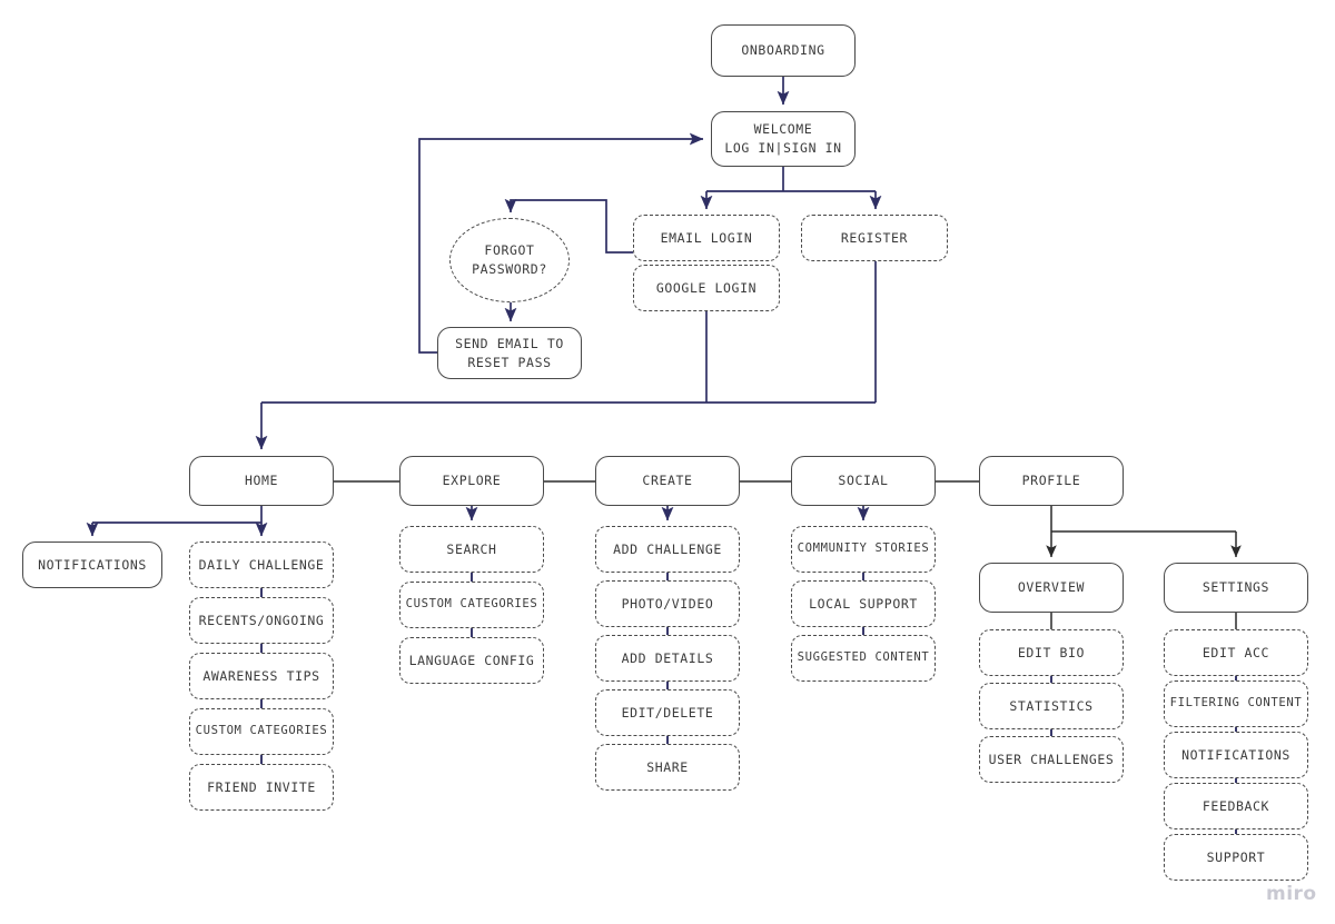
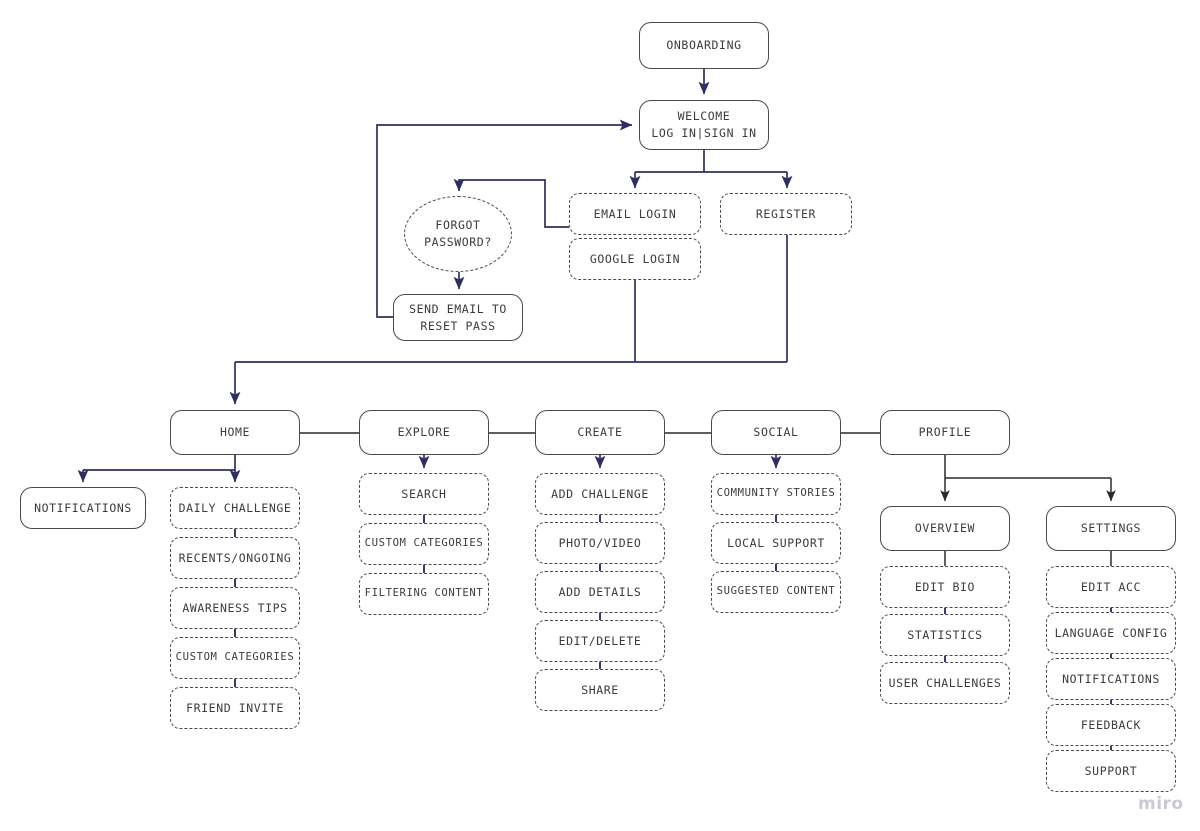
  ONBOARDING
  WELCOME
  LOG IN|SIGN IN
  FORGOT
  PASSWORD?
  EMAIL LOGIN
  GOOGLE LOGIN
  REGISTER
  SEND EMAIL TO
  RESET PASS
  HOME
  EXPLORE
  CREATE
  SOCIAL
  PROFILE
  NOTIFICATIONS
  OVERVIEW
  SETTINGS
  DAILY CHALLENGE
  RECENTS/ONGOING
  AWARENESS TIPS
  CUSTOM CATEGORIES
  FRIEND INVITE
  SEARCH
  CUSTOM CATEGORIES
- LANGUAGE CONFIG
+ FILTERING CONTENT
  ADD CHALLENGE
  PHOTO/VIDEO
  ADD DETAILS
  EDIT/DELETE
  SHARE
  COMMUNITY STORIES
  LOCAL SUPPORT
  SUGGESTED CONTENT
  EDIT BIO
  STATISTICS
  USER CHALLENGES
  EDIT ACC
- FILTERING CONTENT
+ LANGUAGE CONFIG
  NOTIFICATIONS
  FEEDBACK
  SUPPORT
  miro
